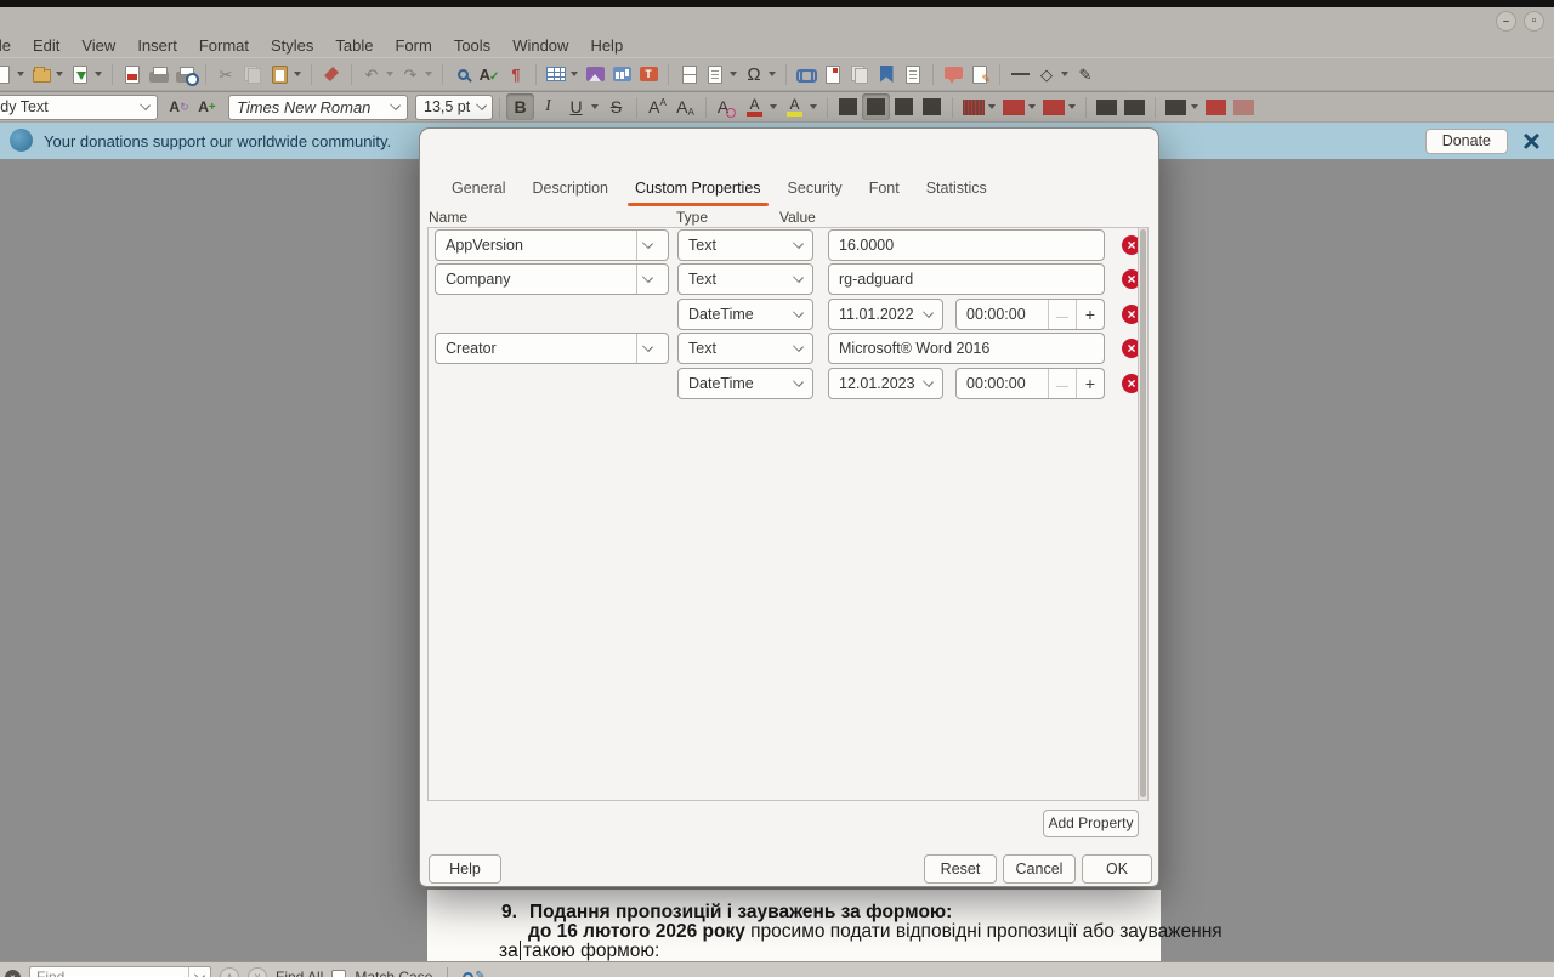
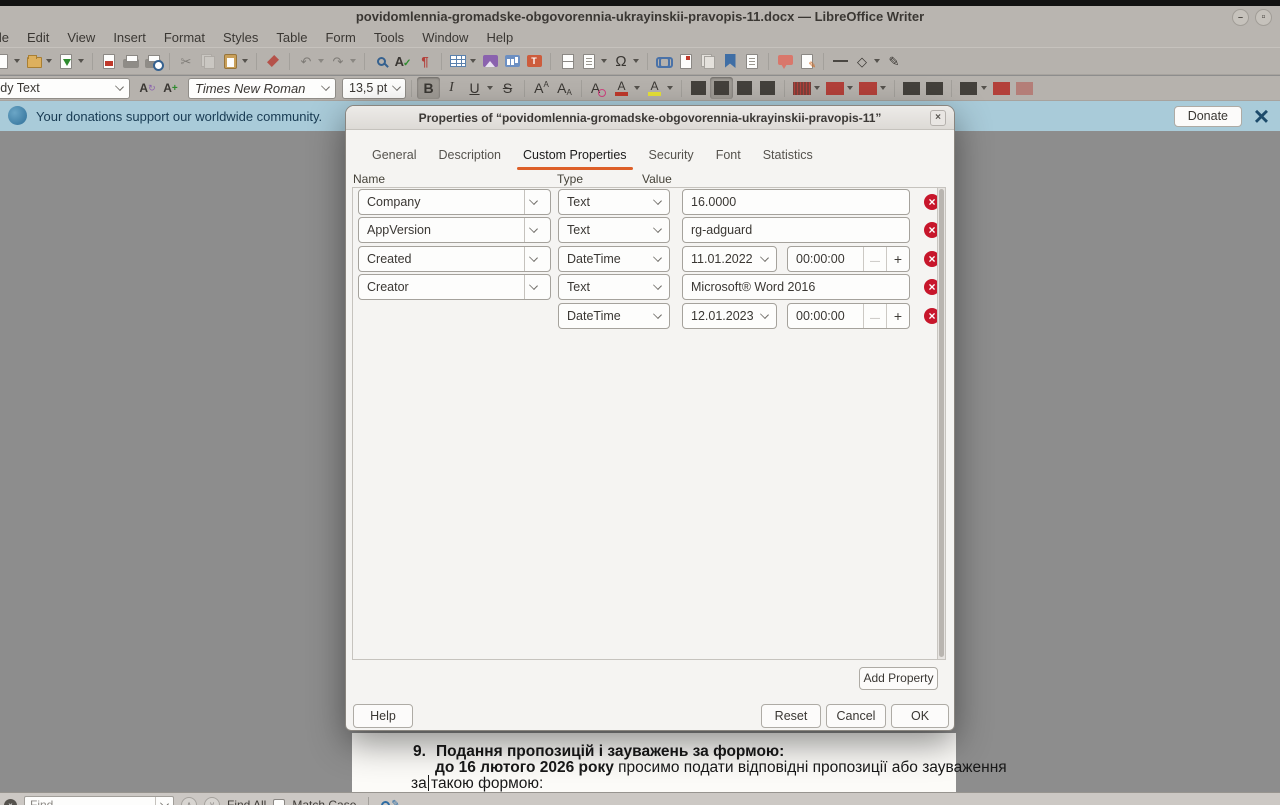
+ povidomlennia-gromadske-obgovorennia-ukrayinskii-pravopis-11.docx — LibreOffice Writer
  Edit
  View
  Insert
  Format
  Styles
  Table
  Form
  Tools
  Window
  Help
  ✂
  ↶
  ↷
  A
  ¶
  Ω
  ◇
  ✎
  dy Text
  Times New Roman
  13,5 pt
  Your donations support our worldwide community.
  Donate
  9.
  Подання пропозицій і зауважень за формою:
  до 16 лютого 2026 року просимо подати відповідні пропозиції або зауваження
  за такою формою:
+ Properties of “povidomlennia-gromadske-obgovorennia-ukrayinskii-pravopis-11”
  General
  Description
  Custom Properties
  Security
  Font
  Statistics
  Name
  Type
  Value
- AppVersion
+ Company
  Text
  16.0000
- Company
+ AppVersion
  Text
  rg-adguard
+ Created
  DateTime
  11.01.2022
  00:00:00
  Creator
  Text
  Microsoft® Word 2016
  DateTime
  12.01.2023
  00:00:00
  Add Property
  Help
  Reset
  Cancel
  OK
